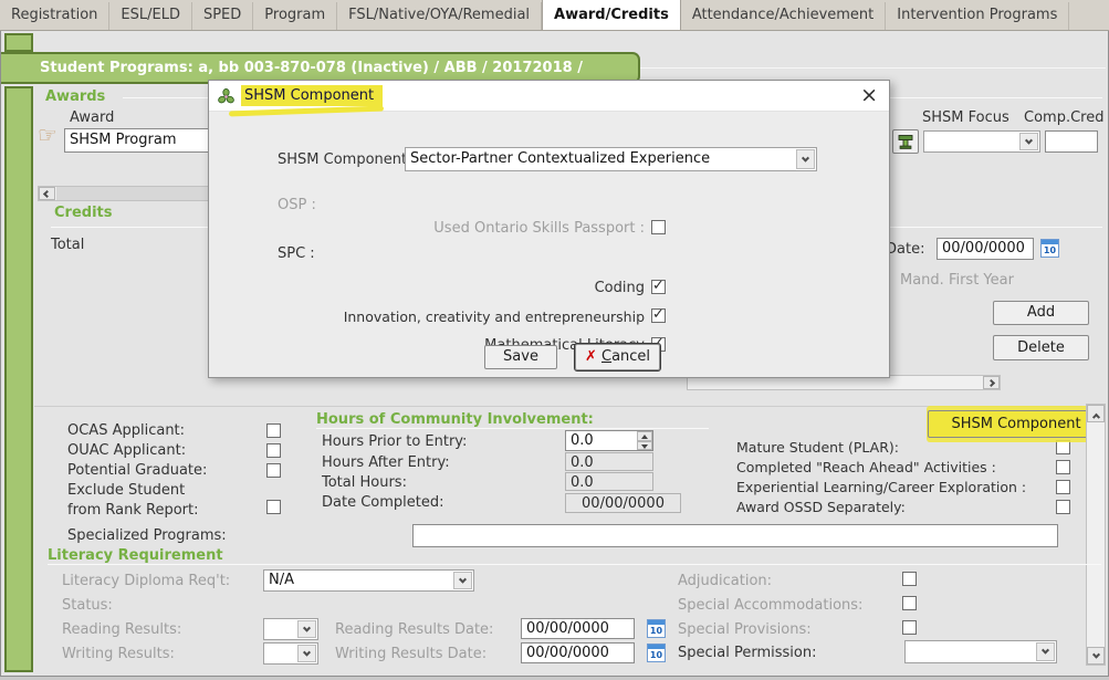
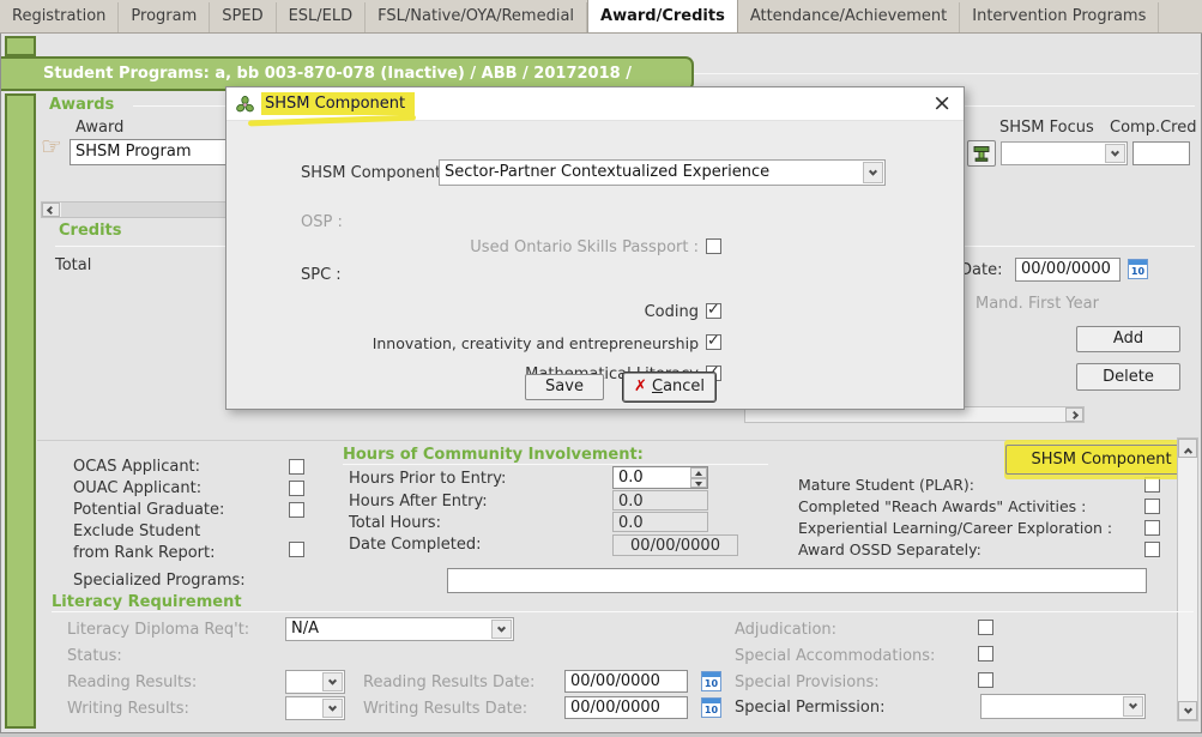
  Registration
- ESL/ELD
+ Program
  SPED
- Program
+ ESL/ELD
  FSL/Native/OYA/Remedial
  Award/Credits
  Attendance/Achievement
  Intervention Programs
  Student Programs: a, bb 003-870-078 (Inactive) / ABB / 20172018 /
  Awards
  Award
  ☞
  SHSM Program
  SHSM Focus
  Comp.Cred
  Credits
  Total
  Date:
  00/00/0000
  10
  Mand. First Year
  Add
  Delete
  OCAS Applicant:
  OUAC Applicant:
  Potential Graduate:
  Exclude Student
  from Rank Report:
  Hours of Community Involvement:
  Hours Prior to Entry:
  0.0
  Hours After Entry:
  0.0
  Total Hours:
  0.0
  Date Completed:
  00/00/0000
  Mature Student (PLAR):
- Completed "Reach Ahead" Activities :
+ Completed "Reach Awards" Activities :
  Experiential Learning/Career Exploration :
  Award OSSD Separately:
  SHSM Component
  Specialized Programs:
  Literacy Requirement
  Literacy Diploma Req't:
  N/A
  Status:
  Reading Results:
  Reading Results Date:
  00/00/0000
  10
  Writing Results:
  Writing Results Date:
  00/00/0000
  10
  Adjudication:
  Special Accommodations:
  Special Provisions:
  Special Permission:
  SHSM Component
  ×
  SHSM Componen
  Sector-Partner Contextualized Experience
  OSP :
  Used Ontario Skills Passport :
  SPC :
  Coding
  Innovation, creativity and entrepreneurship
  Save
  ✗ Cancel
